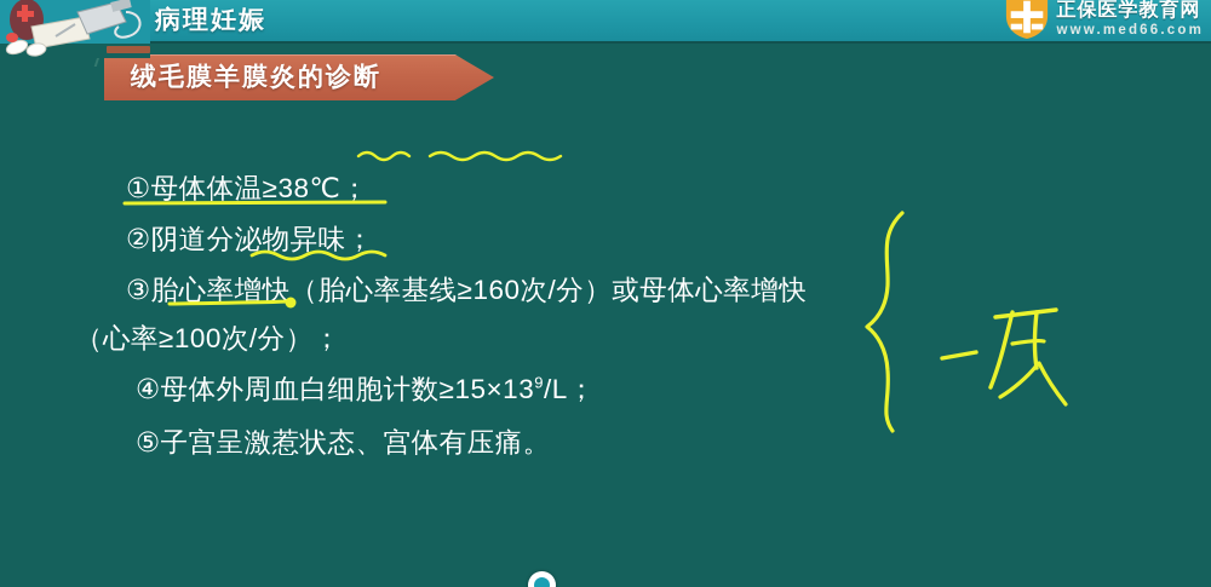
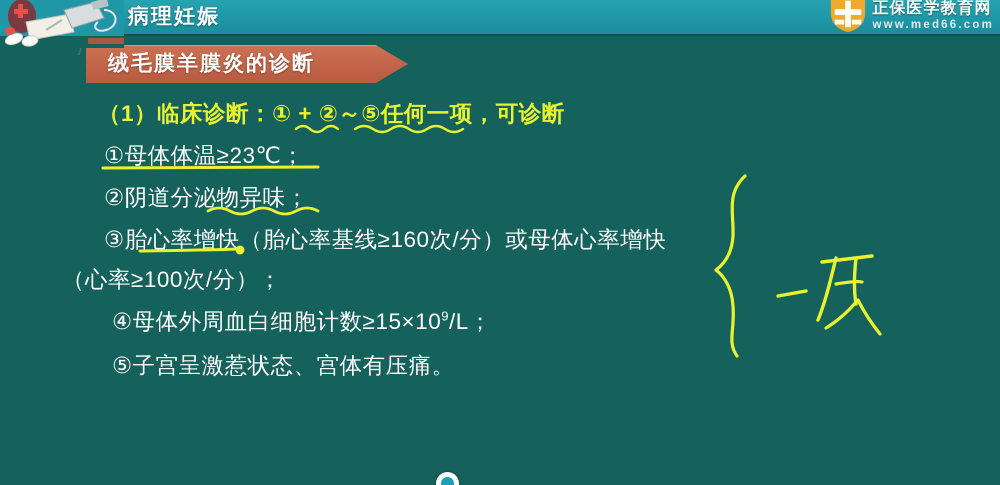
  病理妊娠
  正保医学教育网
  www.med66.com
  绒毛膜羊膜炎的诊断
+ （1）临床诊断：① + ②～⑤任何一项，可诊断
- ①母体体温≥38℃；
+ ①母体体温≥23℃；
  ②阴道分泌物异味；
  ③胎心率增快（胎心率基线≥160次/分）或母体心率增快
  （心率≥100次/分）；
- ④母体外周血白细胞计数≥15×139/L；
+ ④母体外周血白细胞计数≥15×109/L；
  ⑤子宫呈激惹状态、宫体有压痛。
